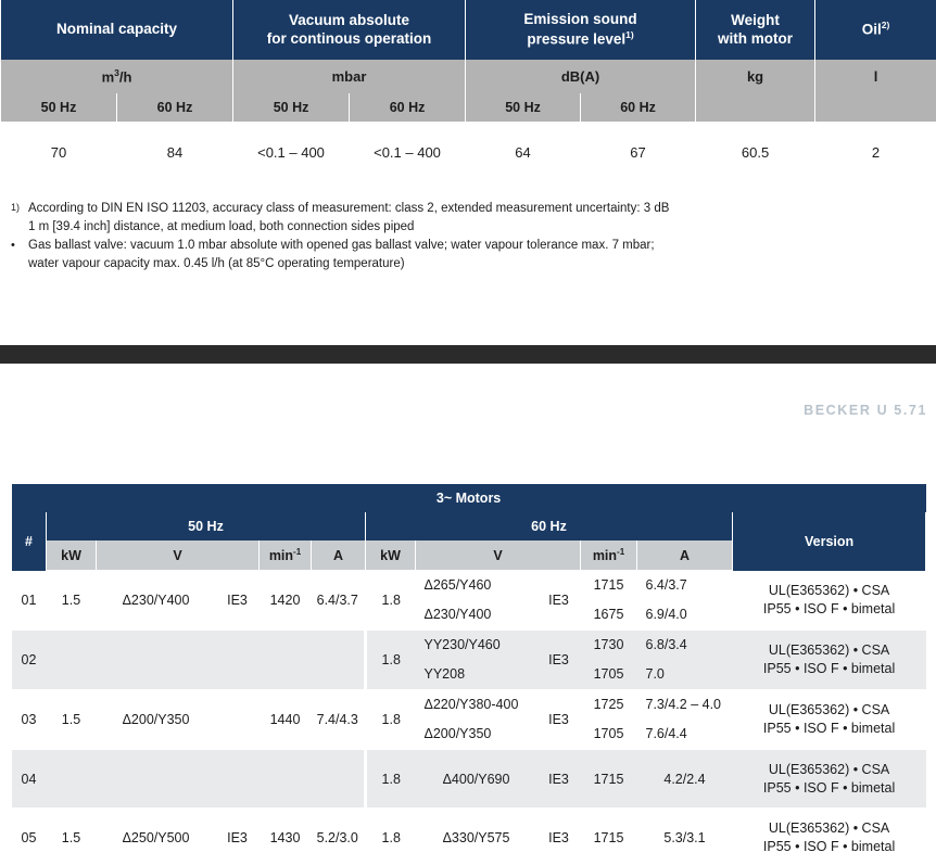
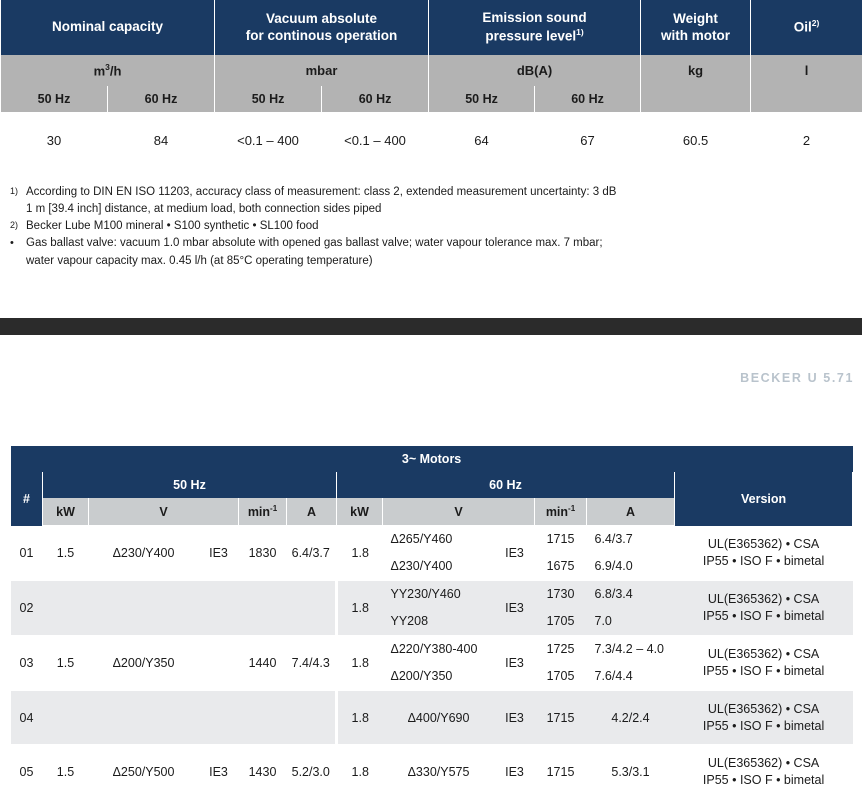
  Nominal capacity	Vacuum absolute for continous operation	Emission sound pressure level1)	Weight with motor	Oil2)
  m3/h	mbar	dB(A)	kg	l
  50 Hz	60 Hz	50 Hz	60 Hz	50 Hz	60 Hz
- 70	84	<0.1 – 400	<0.1 – 400	64	67	60.5	2
+ 30	84	<0.1 – 400	<0.1 – 400	64	67	60.5	2
  1)
  According to DIN EN ISO 11203, accuracy class of measurement: class 2, extended measurement uncertainty: 3 dB
  1 m [39.4 inch] distance, at medium load, both connection sides piped
+ 2)
+ Becker Lube M100 mineral • S100 synthetic • SL100 food
  •
  Gas ballast valve: vacuum 1.0 mbar absolute with opened gas ballast valve; water vapour tolerance max. 7 mbar;
  water vapour capacity max. 0.45 l/h (at 85°C operating temperature)
  BECKER U 5.71
  3~ Motors
  #	50 Hz	60 Hz	Version
  kW	V	min-1	A	kW	V	min-1	A
- 01	1.5	Δ230/Y400	IE3	1420	6.4/3.7	1.8	Δ265/Y460 Δ230/Y400	IE3	1715 1675	6.4/3.7 6.9/4.0	UL(E365362) • CSA IP55 • ISO F • bimetal
+ 01	1.5	Δ230/Y400	IE3	1830	6.4/3.7	1.8	Δ265/Y460 Δ230/Y400	IE3	1715 1675	6.4/3.7 6.9/4.0	UL(E365362) • CSA IP55 • ISO F • bimetal
  02						1.8	YY230/Y460 YY208	IE3	1730 1705	6.8/3.4 7.0	UL(E365362) • CSA IP55 • ISO F • bimetal
  03	1.5	Δ200/Y350		1440	7.4/4.3	1.8	Δ220/Y380-400 Δ200/Y350	IE3	1725 1705	7.3/4.2 – 4.0 7.6/4.4	UL(E365362) • CSA IP55 • ISO F • bimetal
  04						1.8	Δ400/Y690	IE3	1715	4.2/2.4	UL(E365362) • CSA IP55 • ISO F • bimetal
  05	1.5	Δ250/Y500	IE3	1430	5.2/3.0	1.8	Δ330/Y575	IE3	1715	5.3/3.1	UL(E365362) • CSA IP55 • ISO F • bimetal
